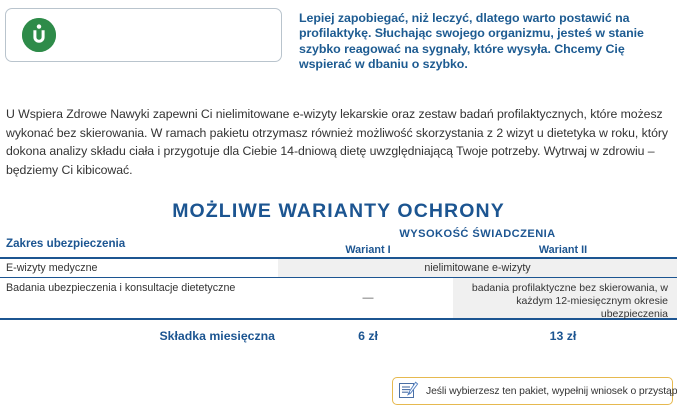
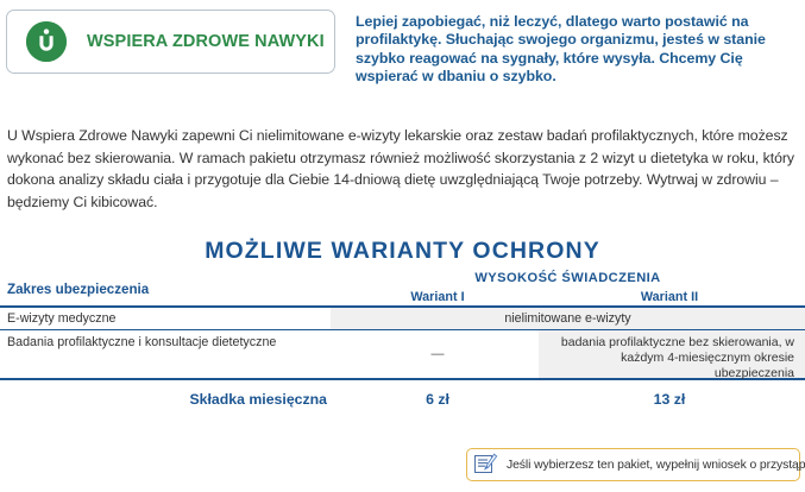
+ WSPIERA ZDROWE NAWYKI
  Lepiej zapobiegać, niż leczyć, dlatego warto postawić na profilaktykę. Słuchając swojego organizmu, jesteś w stanie szybko reagować na sygnały, które wysyła. Chcemy Cię wspierać w dbaniu o szybko.
  U Wspiera Zdrowe Nawyki zapewni Ci nielimitowane e-wizyty lekarskie oraz zestaw badań profilaktycznych, które możesz wykonać bez skierowania. W ramach pakietu otrzymasz również możliwość skorzystania z 2 wizyt u dietetyka w roku, który dokona analizy składu ciała i przygotuje dla Ciebie 14-dniową dietę uwzględniającą Twoje potrzeby. Wytrwaj w zdrowiu – będziemy Ci kibicować.
  MOŻLIWE WARIANTY OCHRONY
  Zakres ubezpieczenia
  WYSOKOŚĆ ŚWIADCZENIA
  Wariant I
  Wariant II
  E-wizyty medyczne
  nielimitowane e-wizyty
- Badania ubezpieczenia i konsultacje dietetyczne
+ Badania profilaktyczne i konsultacje dietetyczne
  —
- badania profilaktyczne bez skierowania, w każdym 12-miesięcznym okresie ubezpieczenia
+ badania profilaktyczne bez skierowania, w każdym 4-miesięcznym okresie ubezpieczenia
  Składka miesięczna
  6 zł
  13 zł
  Jeśli wybierzesz ten pakiet, wypełnij wniosek o przystąp
